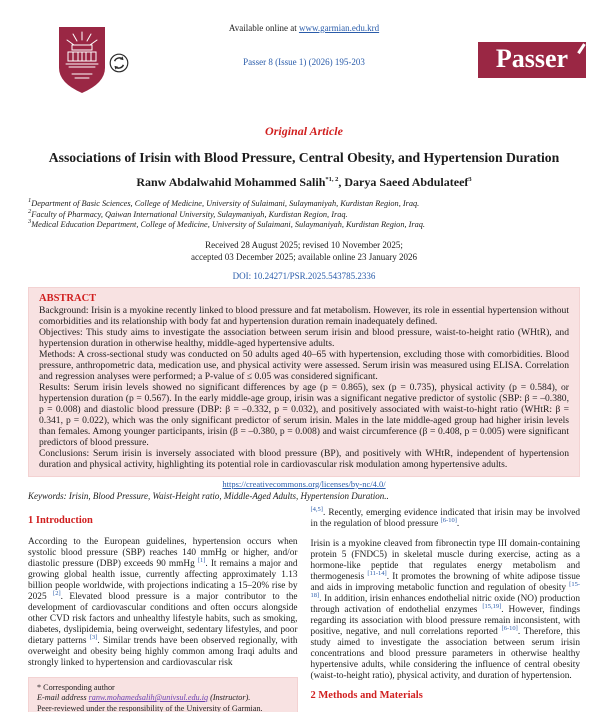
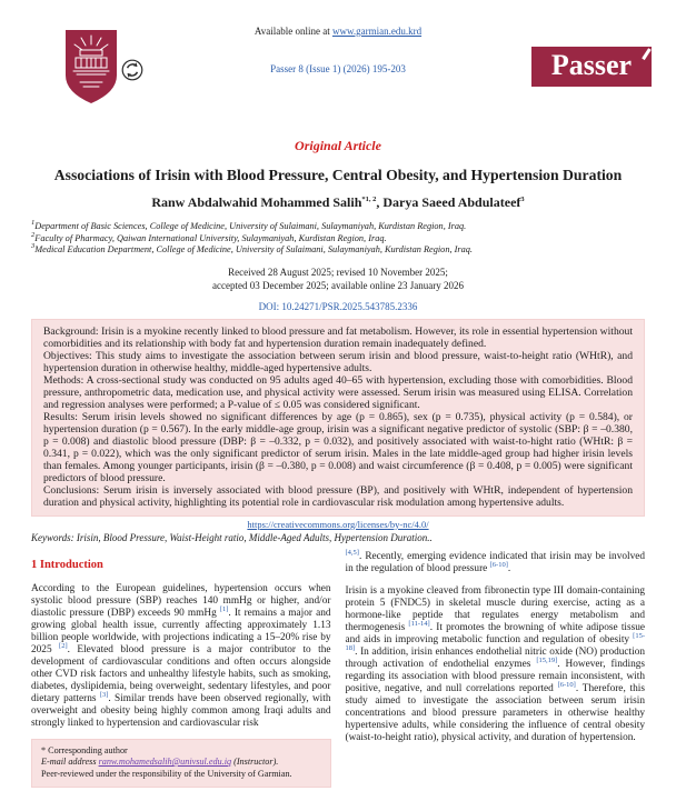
  Available online at www.garmian.edu.krd
  Passer 8 (Issue 1) (2026) 195-203
  Passer
  Original Article
  Associations of Irisin with Blood Pressure, Central Obesity, and Hypertension Duration
  Ranw Abdalwahid Mohammed Salih , Darya Saeed Abdulateef
  Department of Basic Sciences, College of Medicine, University of Sulaimani, Sulaymaniyah, Kurdistan Region, Iraq.
  Faculty of Pharmacy, Qaiwan International University, Sulaymaniyah, Kurdistan Region, Iraq.
  Medical Education Department, College of Medicine, University of Sulaimani, Sulaymaniyah, Kurdistan Region, Iraq.
  Received 28 August 2025; revised 10 November 2025;
  accepted 03 December 2025; available online 23 January 2026
  DOI: 10.24271/PSR.2025.543785.2336
- ABSTRACT
  Background: Irisin is a myokine recently linked to blood pressure and fat metabolism. However, its role in essential hypertension without comorbidities and its relationship with body fat and hypertension duration remain inadequately defined.
  Objectives: This study aims to investigate the association between serum irisin and blood pressure, waist-to-height ratio (WHtR), and hypertension duration in otherwise healthy, middle-aged hypertensive adults.
- Methods: A cross-sectional study was conducted on 50 adults aged 40–65 with hypertension, excluding those with comorbidities. Blood pressure, anthropometric data, medication use, and physical activity were assessed. Serum irisin was measured using ELISA. Correlation and regression analyses were performed; a P-value of ≤ 0.05 was considered significant.
+ Methods: A cross-sectional study was conducted on 95 adults aged 40–65 with hypertension, excluding those with comorbidities. Blood pressure, anthropometric data, medication use, and physical activity were assessed. Serum irisin was measured using ELISA. Correlation and regression analyses were performed; a P-value of ≤ 0.05 was considered significant.
  Results: Serum irisin levels showed no significant differences by age (p = 0.865), sex (p = 0.735), physical activity (p = 0.584), or hypertension duration (p = 0.567). In the early middle-age group, irisin was a significant negative predictor of systolic (SBP: β = –0.380, p = 0.008) and diastolic blood pressure (DBP: β = –0.332, p = 0.032), and positively associated with waist-to-hight ratio (WHtR: β = 0.341, p = 0.022), which was the only significant predictor of serum irisin. Males in the late middle-aged group had higher irisin levels than females. Among younger participants, irisin (β = –0.380, p = 0.008) and waist circumference (β = 0.408, p = 0.005) were significant predictors of blood pressure.
  Conclusions: Serum irisin is inversely associated with blood pressure (BP), and positively with WHtR, independent of hypertension duration and physical activity, highlighting its potential role in cardiovascular risk modulation among hypertensive adults.
  https://creativecommons.org/licenses/by-nc/4.0/
  Keywords: Irisin, Blood Pressure, Waist-Height ratio, Middle-Aged Adults, Hypertension Duration..
  1 Introduction
  According to the European guidelines, hypertension occurs when systolic blood pressure (SBP) reaches 140 mmHg or higher, and/or diastolic pressure (DBP) exceeds 90 mmHg . It remains a major and growing global health issue, currently affecting approximately 1.13 billion people worldwide, with projections indicating a 15–20% rise by 2025 . Elevated blood pressure is a major contributor to the development of cardiovascular conditions and often occurs alongside other CVD risk factors and unhealthy lifestyle habits, such as smoking, diabetes, dyslipidemia, being overweight, sedentary lifestyles, and poor dietary patterns . Similar trends have been observed regionally, with overweight and obesity being highly common among Iraqi adults and strongly linked to hypertension and cardiovascular risk
  * Corresponding author
  E-mail address ranw.mohamedsalih@univsul.edu.iq (Instructor).
  Peer-reviewed under the responsibility of the University of Garmian.
  . Recently, emerging evidence indicated that irisin may be involved in the regulation of blood pressure .
  Irisin is a myokine cleaved from fibronectin type III domain-containing protein 5 (FNDC5) in skeletal muscle during exercise, acting as a hormone-like peptide that regulates energy metabolism and thermogenesis . It promotes the browning of white adipose tissue and aids in improving metabolic function and regulation of obesity. In addition, irisin enhances endothelial nitric oxide (NO) production through activation of endothelial enzymes . However, findings regarding its association with blood pressure remain inconsistent, with positive, negative, and null correlations reported . Therefore, this study aimed to investigate the association between serum irisin concentrations and blood pressure parameters in otherwise healthy hypertensive adults, while considering the influence of central obesity (waist-to-height ratio), physical activity, and duration of hypertension.
- 2 Methods and Materials
